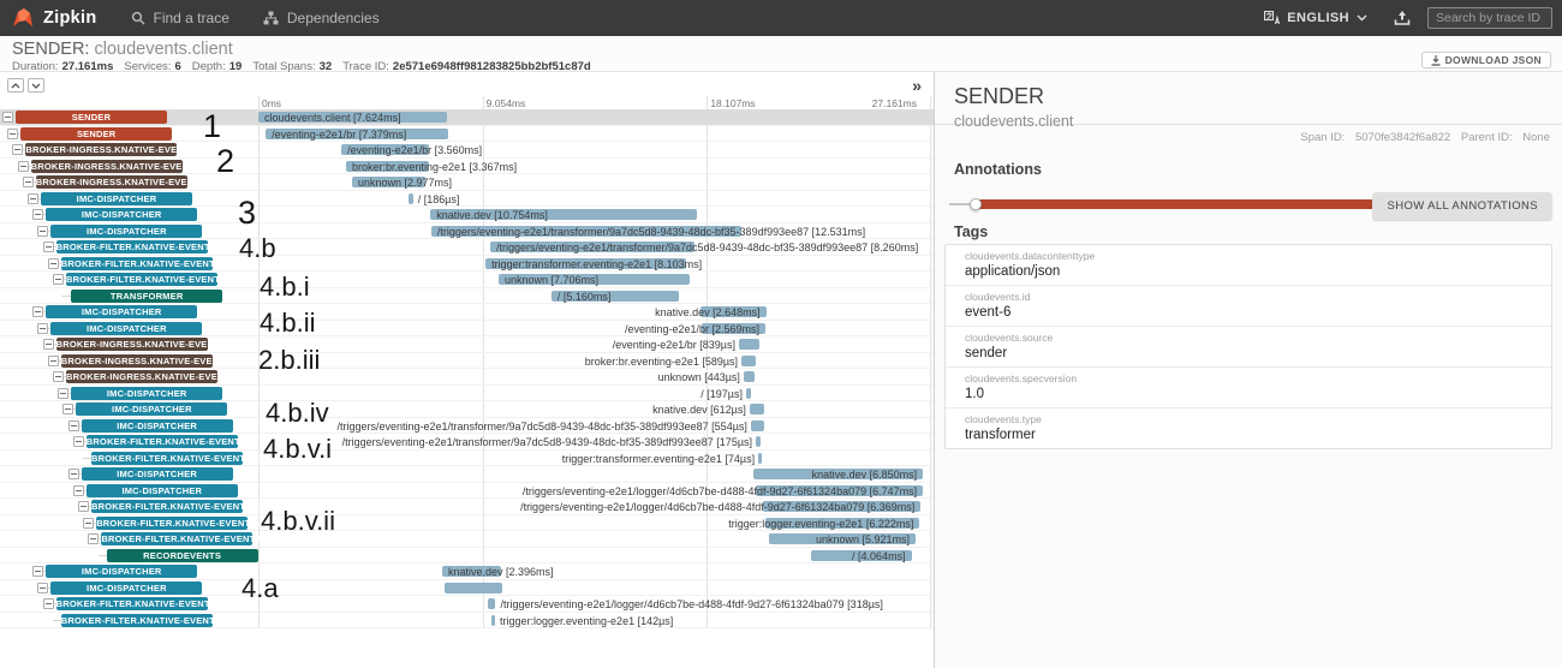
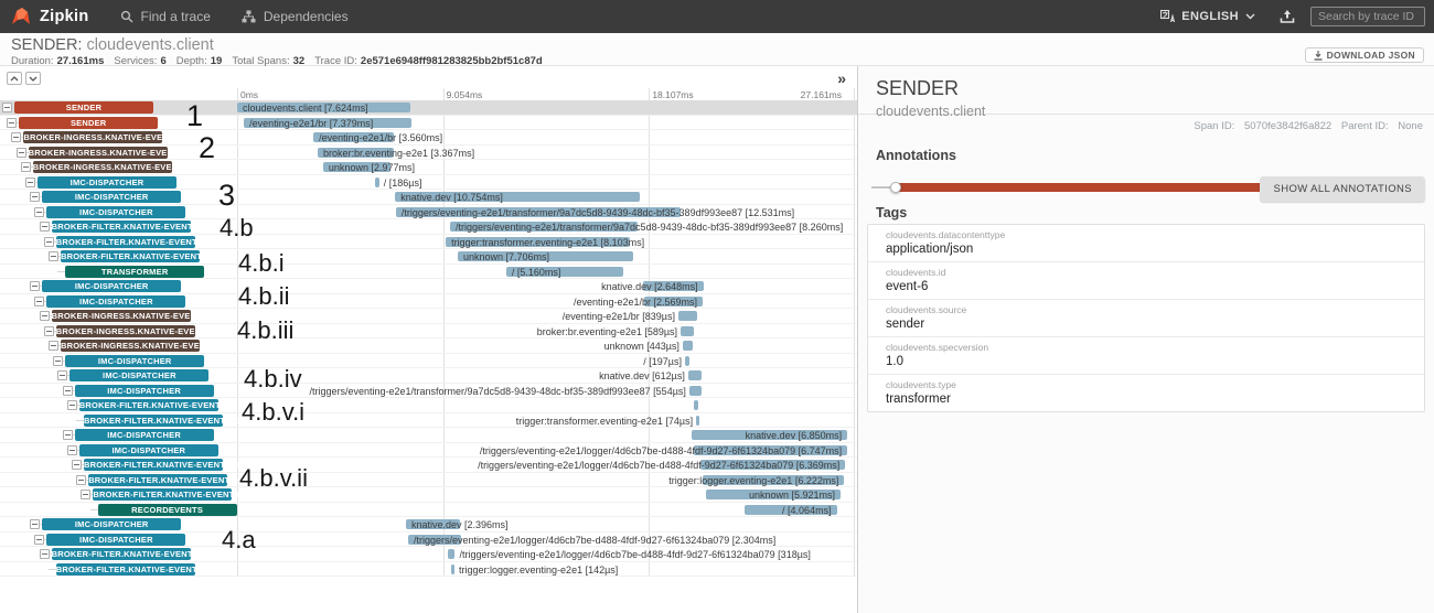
  Zipkin
  Find a trace
  Dependencies
  ENGLISH
  Search by trace ID
  SENDER: cloudevents.client
  Duration: 27.161ms Services: 6 Depth: 19 Total Spans: 32 Trace ID: 2e571e6948ff981283825bb2bf51c87d
  DOWNLOAD JSON
  »
  0ms
  9.054ms
  18.107ms
  27.161ms
  SENDER
  cloudevents.client [7.624ms]
  SENDER
  /eventing-e2e1/br [7.379ms]
  BROKER-INGRESS.KNATIVE-EVENTING
  /eventing-e2e1/br [3.560ms]
  BROKER-INGRESS.KNATIVE-EVENTING
  broker:br.eventing-e2e1 [3.367ms]
  BROKER-INGRESS.KNATIVE-EVENTING
  unknown [2.977ms]
  IMC-DISPATCHER
  / [186µs]
  IMC-DISPATCHER
  knative.dev [10.754ms]
  IMC-DISPATCHER
  /triggers/eventing-e2e1/transformer/9a7dc5d8-9439-48dc-bf35-389df993ee87 [12.531ms]
  BROKER-FILTER.KNATIVE-EVENTING
  /triggers/eventing-e2e1/transformer/9a7dc5d8-9439-48dc-bf35-389df993ee87 [8.260ms]
  BROKER-FILTER.KNATIVE-EVENTING
  trigger:transformer.eventing-e2e1 [8.103ms]
  BROKER-FILTER.KNATIVE-EVENTING
  unknown [7.706ms]
  TRANSFORMER
  / [5.160ms]
  IMC-DISPATCHER
  knative.dev [2.648ms]
  IMC-DISPATCHER
  /eventing-e2e1/br [2.569ms]
  BROKER-INGRESS.KNATIVE-EVENTING
  /eventing-e2e1/br [839µs]
  BROKER-INGRESS.KNATIVE-EVENTING
  broker:br.eventing-e2e1 [589µs]
  BROKER-INGRESS.KNATIVE-EVENTING
  unknown [443µs]
  IMC-DISPATCHER
  / [197µs]
  IMC-DISPATCHER
  knative.dev [612µs]
  IMC-DISPATCHER
  /triggers/eventing-e2e1/transformer/9a7dc5d8-9439-48dc-bf35-389df993ee87 [554µs]
  BROKER-FILTER.KNATIVE-EVENTING
- /triggers/eventing-e2e1/transformer/9a7dc5d8-9439-48dc-bf35-389df993ee87 [175µs]
  BROKER-FILTER.KNATIVE-EVENTING
  trigger:transformer.eventing-e2e1 [74µs]
  IMC-DISPATCHER
  knative.dev [6.850ms]
  IMC-DISPATCHER
  /triggers/eventing-e2e1/logger/4d6cb7be-d488-4fdf-9d27-6f61324ba079 [6.747ms]
  BROKER-FILTER.KNATIVE-EVENTING
  /triggers/eventing-e2e1/logger/4d6cb7be-d488-4fdf-9d27-6f61324ba079 [6.369ms]
  BROKER-FILTER.KNATIVE-EVENTIN
  trigger:logger.eventing-e2e1 [6.222ms]
  BROKER-FILTER.KNATIVE-EVENTING
  unknown [5.921ms]
  RECORDEVENTS
  / [4.064ms]
  IMC-DISPATCHER
  knative.dev [2.396ms]
  IMC-DISPATCHER
+ /triggers/eventing-e2e1/logger/4d6cb7be-d488-4fdf-9d27-6f61324ba079 [2.304ms]
  BROKER-FILTER.KNATIVE-EVENTING
  /triggers/eventing-e2e1/logger/4d6cb7be-d488-4fdf-9d27-6f61324ba079 [318µs]
  BROKER-FILTER.KNATIVE-EVENTING
  trigger:logger.eventing-e2e1 [142µs]
  SENDER
  cloudevents.client
  Span ID: 5070fe3842f6a822 Parent ID: None
  Annotations
  SHOW ALL ANNOTATIONS
  Tags
  cloudevents.datacontenttype
  application/json
  cloudevents.id
  event-6
  cloudevents.source
  sender
  cloudevents.specversion
  1.0
  cloudevents.type
  transformer
  1
  2
  3
  4.b
  4.b.i
  4.b.ii
- 2.b.iii
+ 4.b.iii
  4.b.iv
  4.b.v.i
  4.b.v.ii
  4.a
